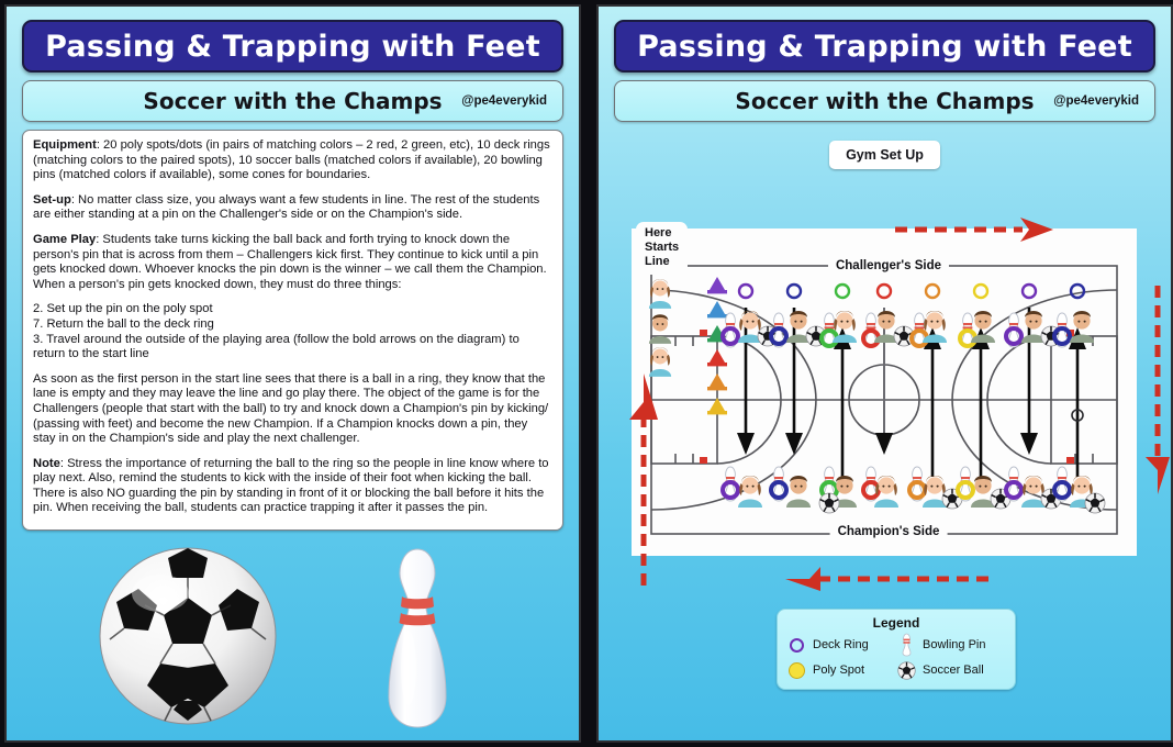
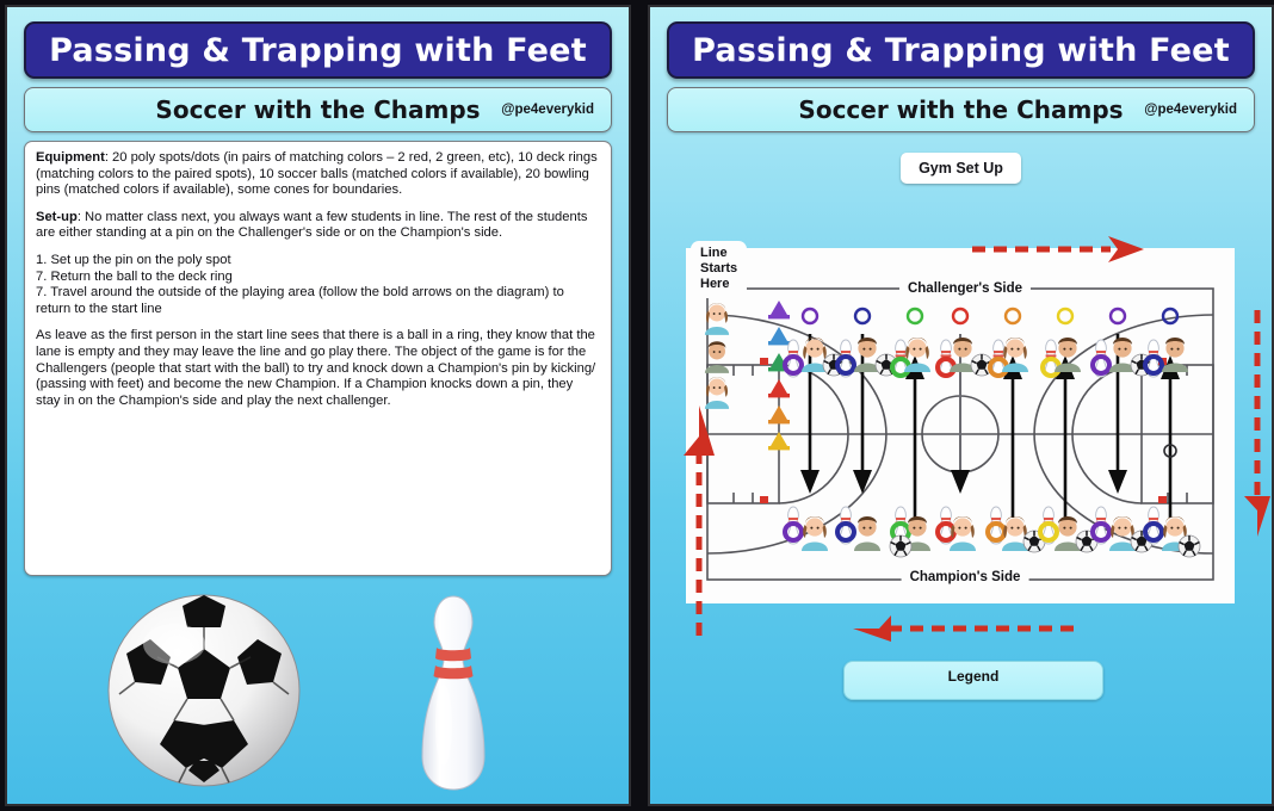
  Passing & Trapping with Feet
  Soccer with the Champs
  @pe4everykid
  Equipment: 20 poly spots/dots (in pairs of matching colors – 2 red, 2 green, etc), 10 deck rings (matching colors to the paired spots), 10 soccer balls (matched colors if available), 20 bowling pins (matched colors if available), some cones for boundaries.
- Set-up: No matter class size, you always want a few students in line. The rest of the students are either standing at a pin on the Challenger's side or on the Champion's side.
+ Set-up: No matter class next, you always want a few students in line. The rest of the students are either standing at a pin on the Challenger's side or on the Champion's side.
- Game Play: Students take turns kicking the ball back and forth trying to knock down the person's pin that is across from them – Challengers kick first. They continue to kick until a pin gets knocked down. Whoever knocks the pin down is the winner – we call them the Champion. When a person's pin gets knocked down, they must do three things:
- 2. Set up the pin on the poly spot
+ 1. Set up the pin on the poly spot
  7. Return the ball to the deck ring
- 3. Travel around the outside of the playing area (follow the bold arrows on the diagram) to return to the start line
+ 7. Travel around the outside of the playing area (follow the bold arrows on the diagram) to return to the start line
- As soon as the first person in the start line sees that there is a ball in a ring, they know that the lane is empty and they may leave the line and go play there. The object of the game is for the Challengers (people that start with the ball) to try and knock down a Champion's pin by kicking/ (passing with feet) and become the new Champion. If a Champion knocks down a pin, they stay in on the Champion's side and play the next challenger.
+ As leave as the first person in the start line sees that there is a ball in a ring, they know that the lane is empty and they may leave the line and go play there. The object of the game is for the Challengers (people that start with the ball) to try and knock down a Champion's pin by kicking/ (passing with feet) and become the new Champion. If a Champion knocks down a pin, they stay in on the Champion's side and play the next challenger.
- Note: Stress the importance of returning the ball to the ring so the people in line know where to play next. Also, remind the students to kick with the inside of their foot when kicking the ball. There is also NO guarding the pin by standing in front of it or blocking the ball before it hits the pin. When receiving the ball, students can practice trapping it after it passes the pin.
  Passing & Trapping with Feet
  Soccer with the Champs
  @pe4everykid
  Gym Set Up
- Here
+ Line
  Starts
- Line
+ Here
  Challenger's Side
  Champion's Side
  Legend
- Deck Ring
- Bowling Pin
- Poly Spot
- Soccer Ball
